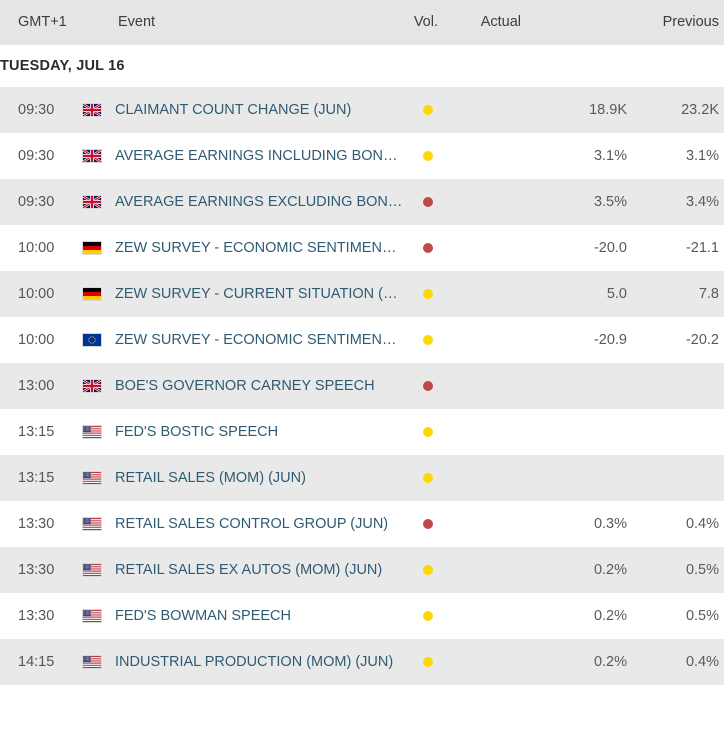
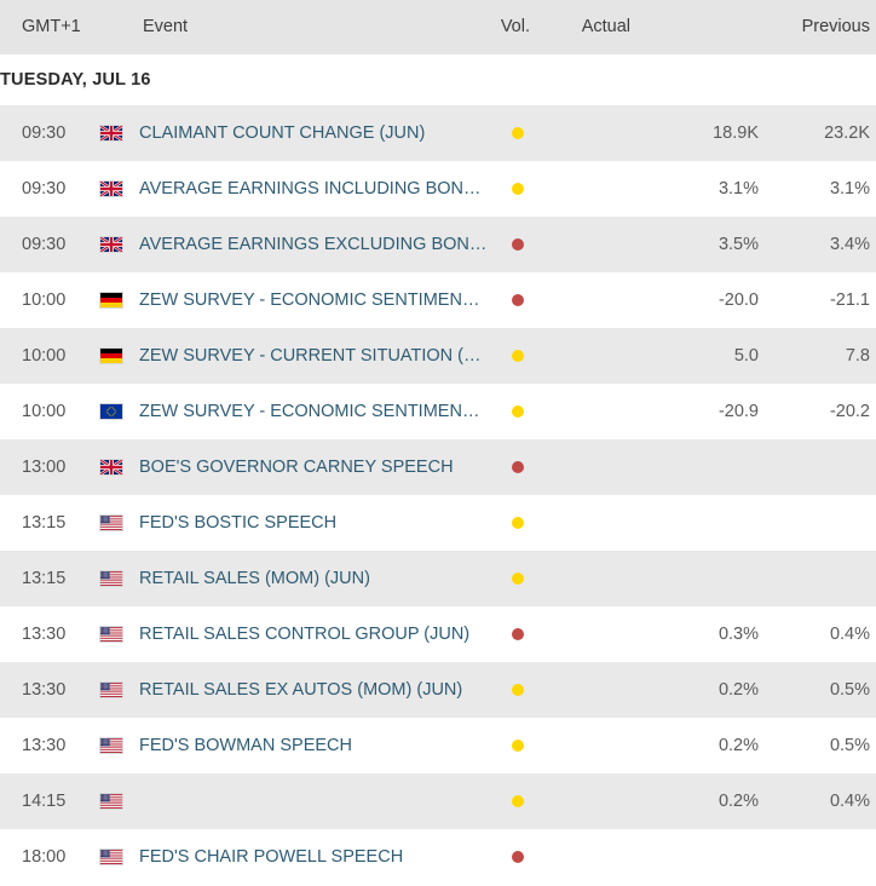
  GMT+1
  Event
  Vol.
  Actual
  Previous
  TUESDAY, JUL 16
  09:30
  CLAIMANT COUNT CHANGE (JUN)
  18.9K
  23.2K
  09:30
  AVERAGE EARNINGS INCLUDING BONUS
  3.1%
  3.1%
  09:30
  AVERAGE EARNINGS EXCLUDING BONU
  3.5%
  3.4%
  10:00
  ZEW SURVEY - ECONOMIC SENTIMENT (
  -20.0
  -21.1
  10:00
  ZEW SURVEY - CURRENT SITUATION (JU
  5.0
  7.8
  10:00
  ZEW SURVEY - ECONOMIC SENTIMENT (
  -20.9
  -20.2
  13:00
  BOE'S GOVERNOR CARNEY SPEECH
  13:15
  FED'S BOSTIC SPEECH
  13:15
  RETAIL SALES (MOM) (JUN)
  13:30
  RETAIL SALES CONTROL GROUP (JUN)
  0.3%
  0.4%
  13:30
  RETAIL SALES EX AUTOS (MOM) (JUN)
  0.2%
  0.5%
  13:30
  FED'S BOWMAN SPEECH
  0.2%
  0.5%
  14:15
- INDUSTRIAL PRODUCTION (MOM) (JUN)
  0.2%
  0.4%
+ 18:00
+ FED'S CHAIR POWELL SPEECH
